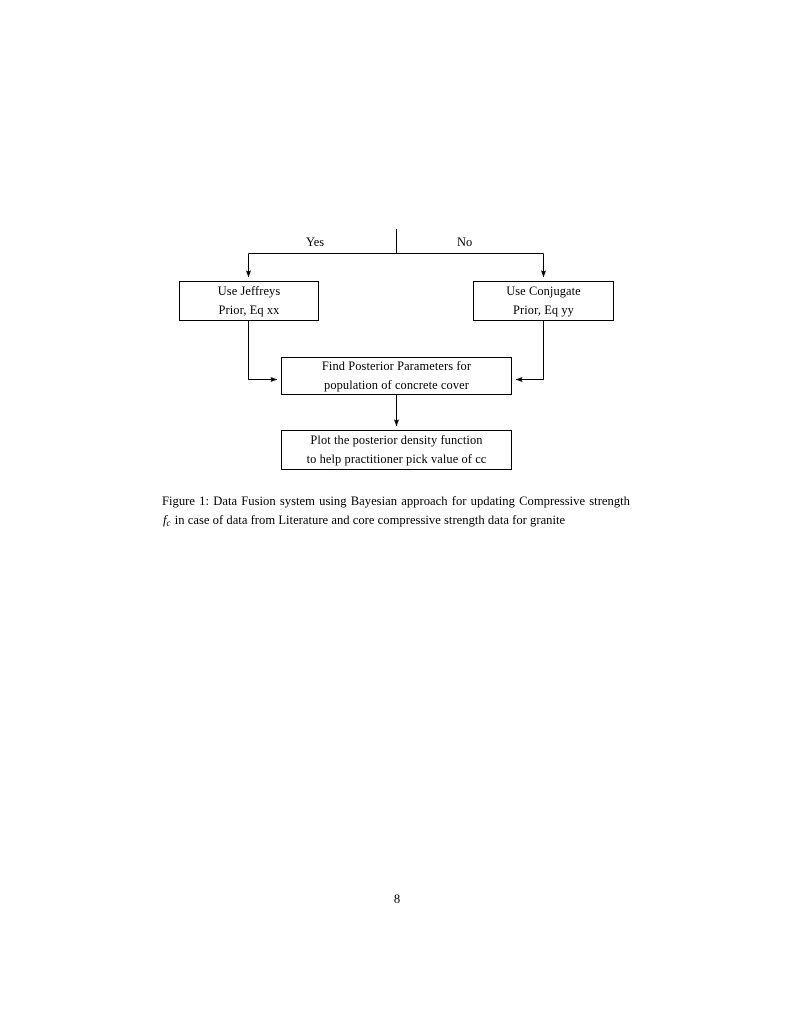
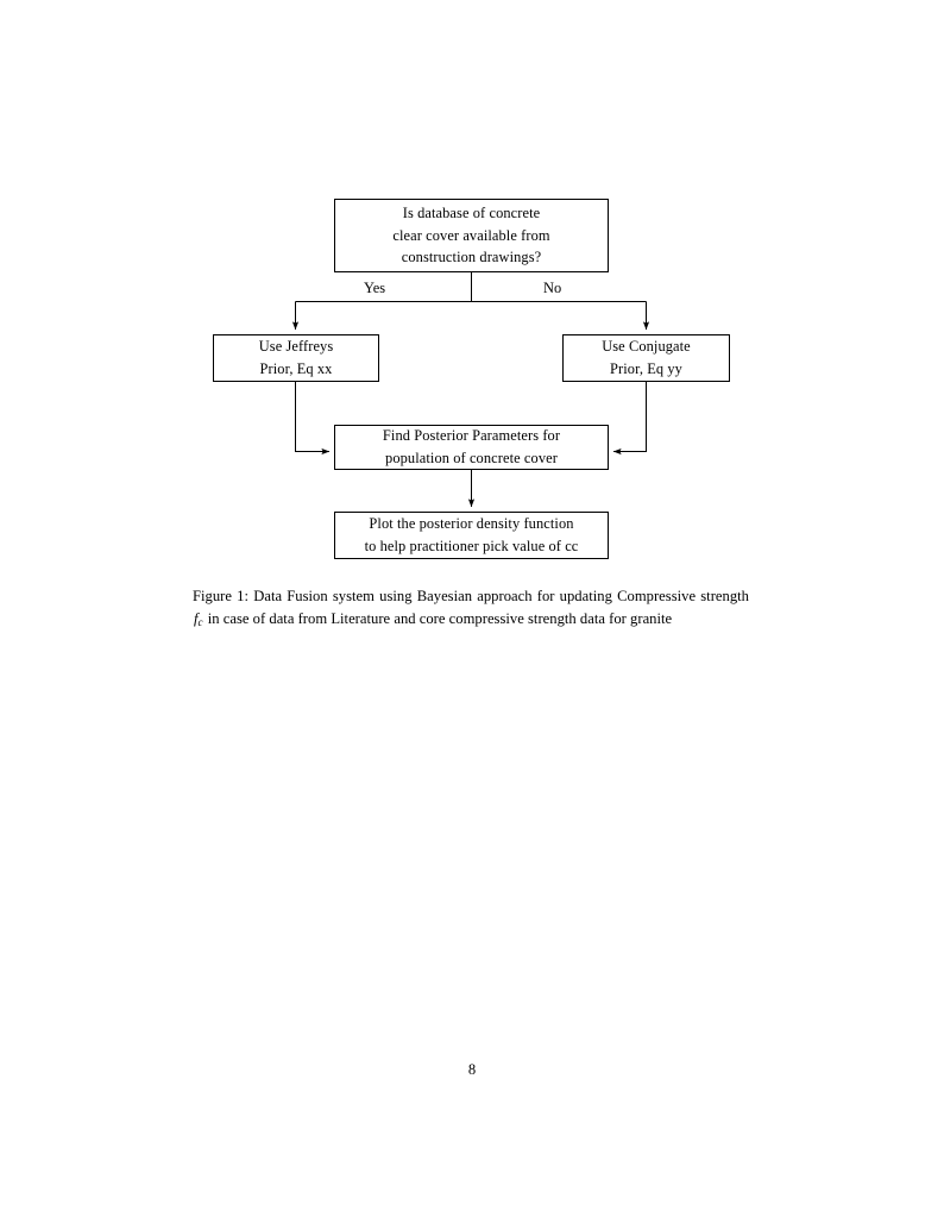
+ Is database of concrete
+ clear cover available from
+ construction drawings?
  Yes
  No
  Use Jeffreys
  Prior, Eq xx
  Use Conjugate
  Prior, Eq yy
  Find Posterior Parameters for
  population of concrete cover
  Plot the posterior density function
  to help practitioner pick value of cc
  Figure 1: Data Fusion system using Bayesian approach for updating Compressive strength fc in case of data from Literature and core compressive strength data for granite
  8
